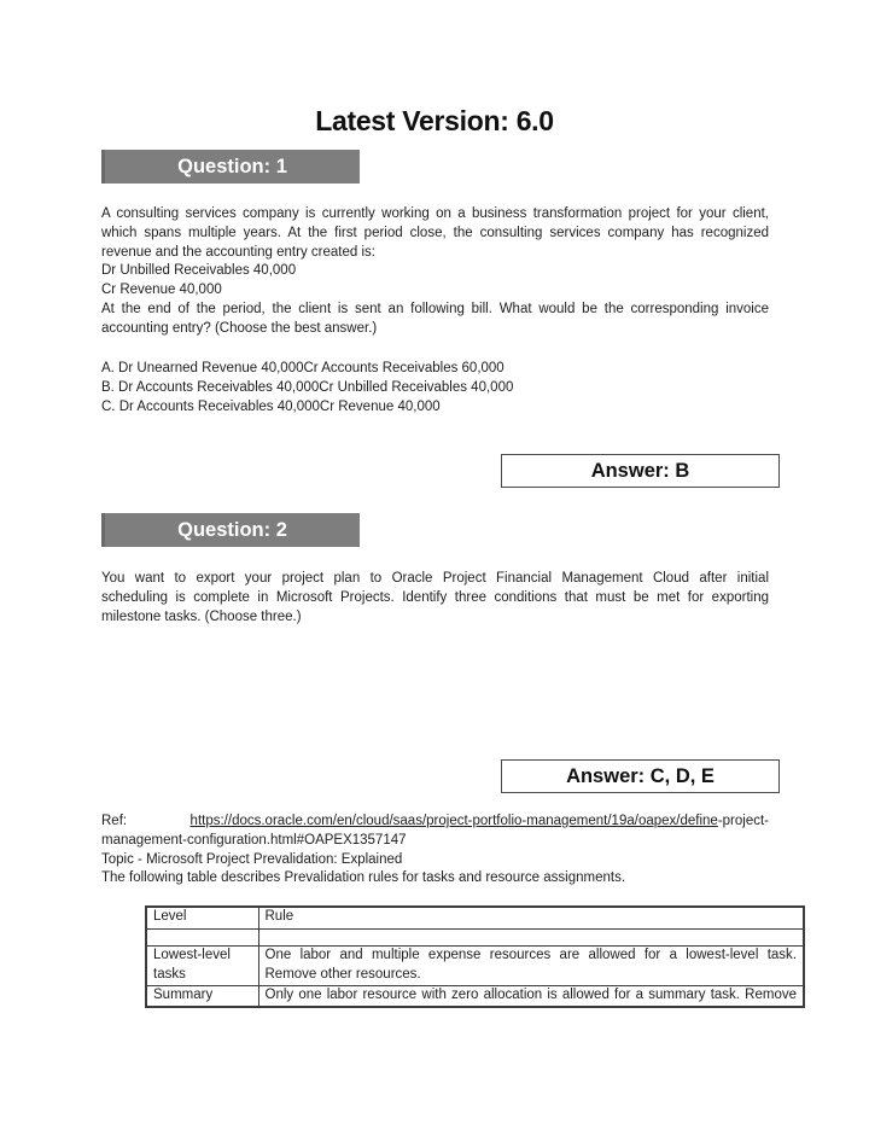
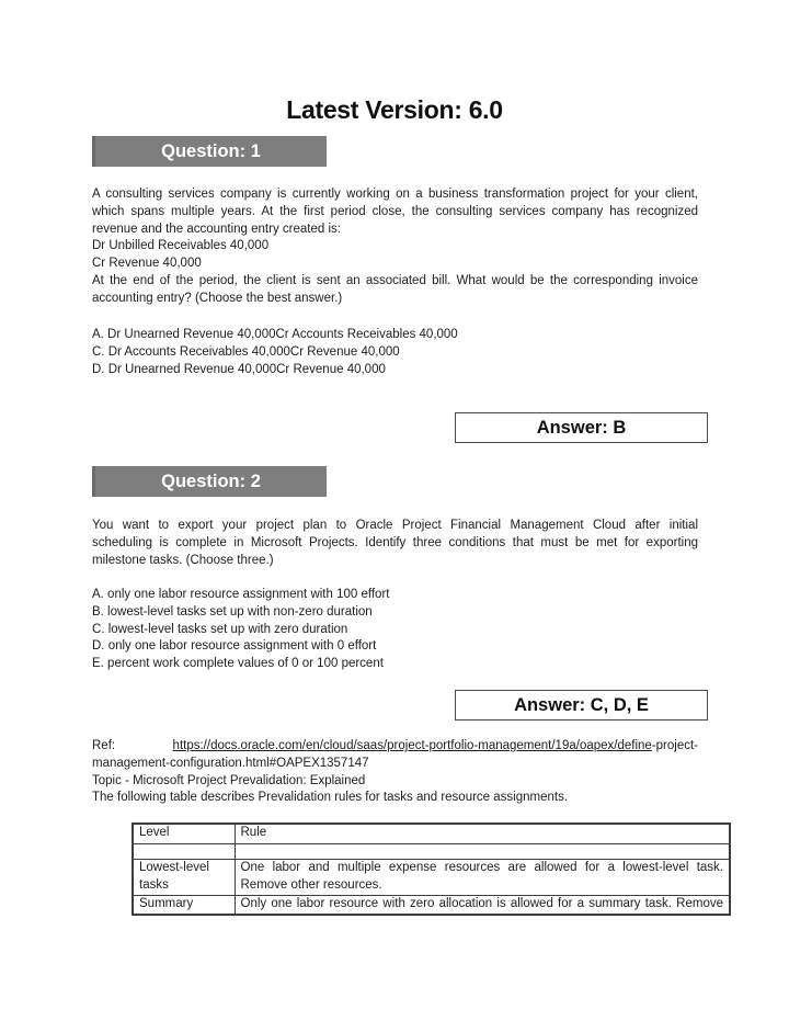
  Latest Version: 6.0
  Question: 1
  A consulting services company is currently working on a business transformation project for your client,
  which spans multiple years. At the first period close, the consulting services company has recognized
  revenue and the accounting entry created is:
  Dr Unbilled Receivables 40,000
  Cr Revenue 40,000
- At the end of the period, the client is sent an following bill. What would be the corresponding invoice
+ At the end of the period, the client is sent an associated bill. What would be the corresponding invoice
  accounting entry? (Choose the best answer.)
- A. Dr Unearned Revenue 40,000Cr Accounts Receivables 60,000
+ A. Dr Unearned Revenue 40,000Cr Accounts Receivables 40,000
- B. Dr Accounts Receivables 40,000Cr Unbilled Receivables 40,000
  C. Dr Accounts Receivables 40,000Cr Revenue 40,000
+ D. Dr Unearned Revenue 40,000Cr Revenue 40,000
  Answer: B
  Question: 2
  You want to export your project plan to Oracle Project Financial Management Cloud after initial
  scheduling is complete in Microsoft Projects. Identify three conditions that must be met for exporting
  milestone tasks. (Choose three.)
+ A. only one labor resource assignment with 100 effort
+ B. lowest-level tasks set up with non-zero duration
+ C. lowest-level tasks set up with zero duration
+ D. only one labor resource assignment with 0 effort
+ E. percent work complete values of 0 or 100 percent
  Answer: C, D, E
  Ref: https://docs.oracle.com/en/cloud/saas/project-portfolio-management/19a/oapex/define-project-
  management-configuration.html#OAPEX1357147
  Topic - Microsoft Project Prevalidation: Explained
  The following table describes Prevalidation rules for tasks and resource assignments.
  Level	Rule
  Lowest-level tasks	One labor and multiple expense resources are allowed for a lowest-level task. Remove other resources.
  Summary	Only one labor resource with zero allocation is allowed for a summary task. Remove
